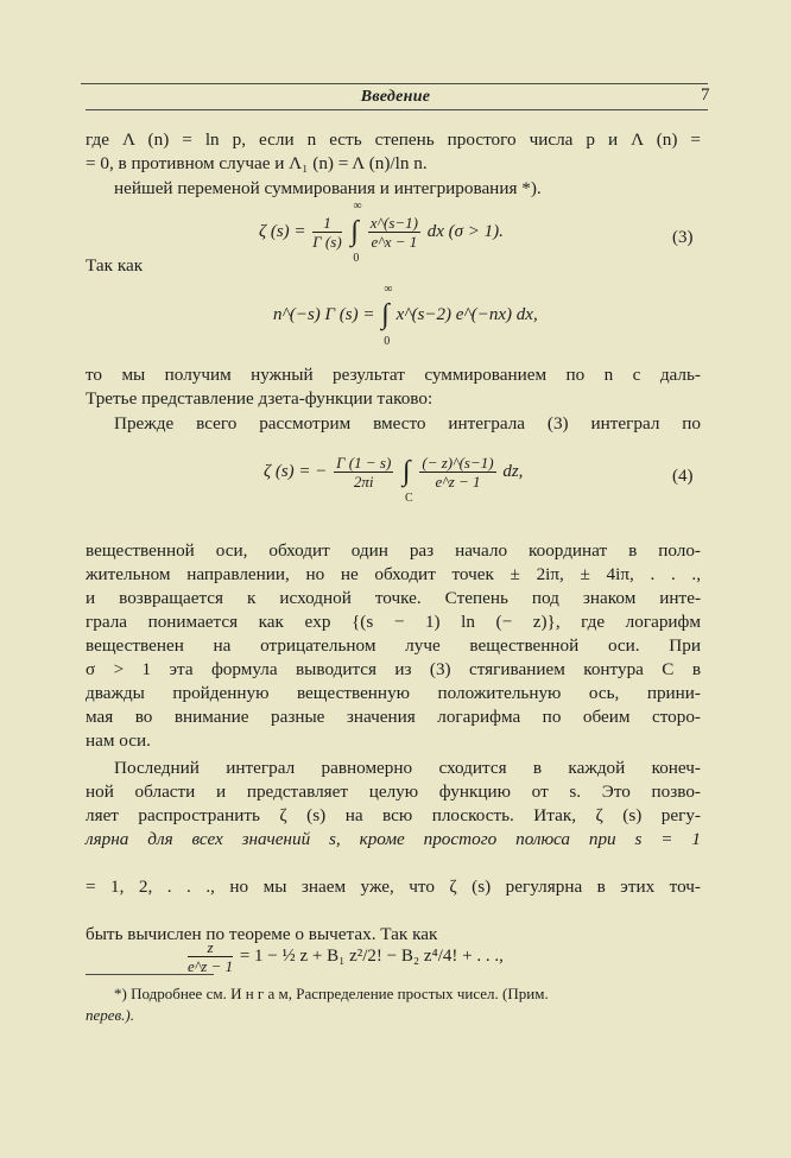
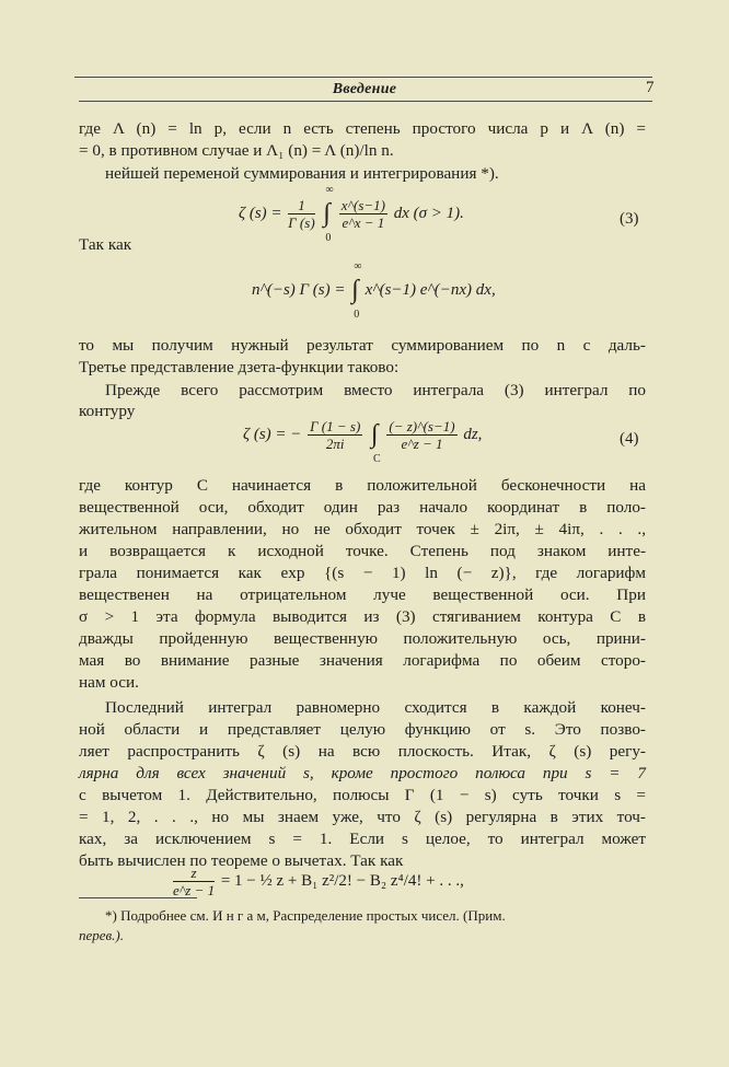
  Введение
  7
  где Λ (n) = ln p, если n есть степень простого числа p и Λ (n) =
  = 0, в противном случае и Λ₁ (n) = Λ (n)/ln n.
  нейшей переменой суммирования и интегрирования *).
  ζ (s) =
  1
  Γ (s)
  ∫
  ∞
  0
  x^(s−1)
  e^x − 1
  dx (σ > 1).
  (3)
  Так как
  n^(−s) Γ (s) = ∫
  ∞
  0
- x^(s−2) e^(−nx) dx,
+ x^(s−1) e^(−nx) dx,
  то мы получим нужный результат суммированием по n с даль-
  Третье представление дзета-функции таково:
  Прежде всего рассмотрим вместо интеграла (3) интеграл по
+ контуру
  ζ (s) = −
  Γ (1 − s)
  2πi
  ∫
  C
  (− z)^(s−1)
  e^z − 1
  dz,
  (4)
+ где контур C начинается в положительной бесконечности на
  вещественной оси, обходит один раз начало координат в поло-
  жительном направлении, но не обходит точек ± 2iπ, ± 4iπ, . . .,
  и возвращается к исходной точке. Степень под знаком инте-
  грала понимается как exp {(s − 1) ln (− z)}, где логарифм
  вещественен на отрицательном луче вещественной оси. При
  σ > 1 эта формула выводится из (3) стягиванием контура C в
  дважды пройденную вещественную положительную ось, прини-
  мая во внимание разные значения логарифма по обеим сторо-
  нам оси.
  Последний интеграл равномерно сходится в каждой конеч-
  ной области и представляет целую функцию от s. Это позво-
  ляет распространить ζ (s) на всю плоскость. Итак, ζ (s) регу-
- лярна для всех значений s, кроме простого полюса при s = 1
+ лярна для всех значений s, кроме простого полюса при s = 7
+ с вычетом 1. Действительно, полюсы Γ (1 − s) суть точки s =
  = 1, 2, . . ., но мы знаем уже, что ζ (s) регулярна в этих точ-
+ ках, за исключением s = 1. Если s целое, то интеграл может
  быть вычислен по теореме о вычетах. Так как
  z
  e^z − 1
  = 1 − ½ z + B₁ z²/2! − B₂ z⁴/4! + . . .,
  *) Подробнее см. И н г а м, Распределение простых чисел. (Прим.
  перев.).
